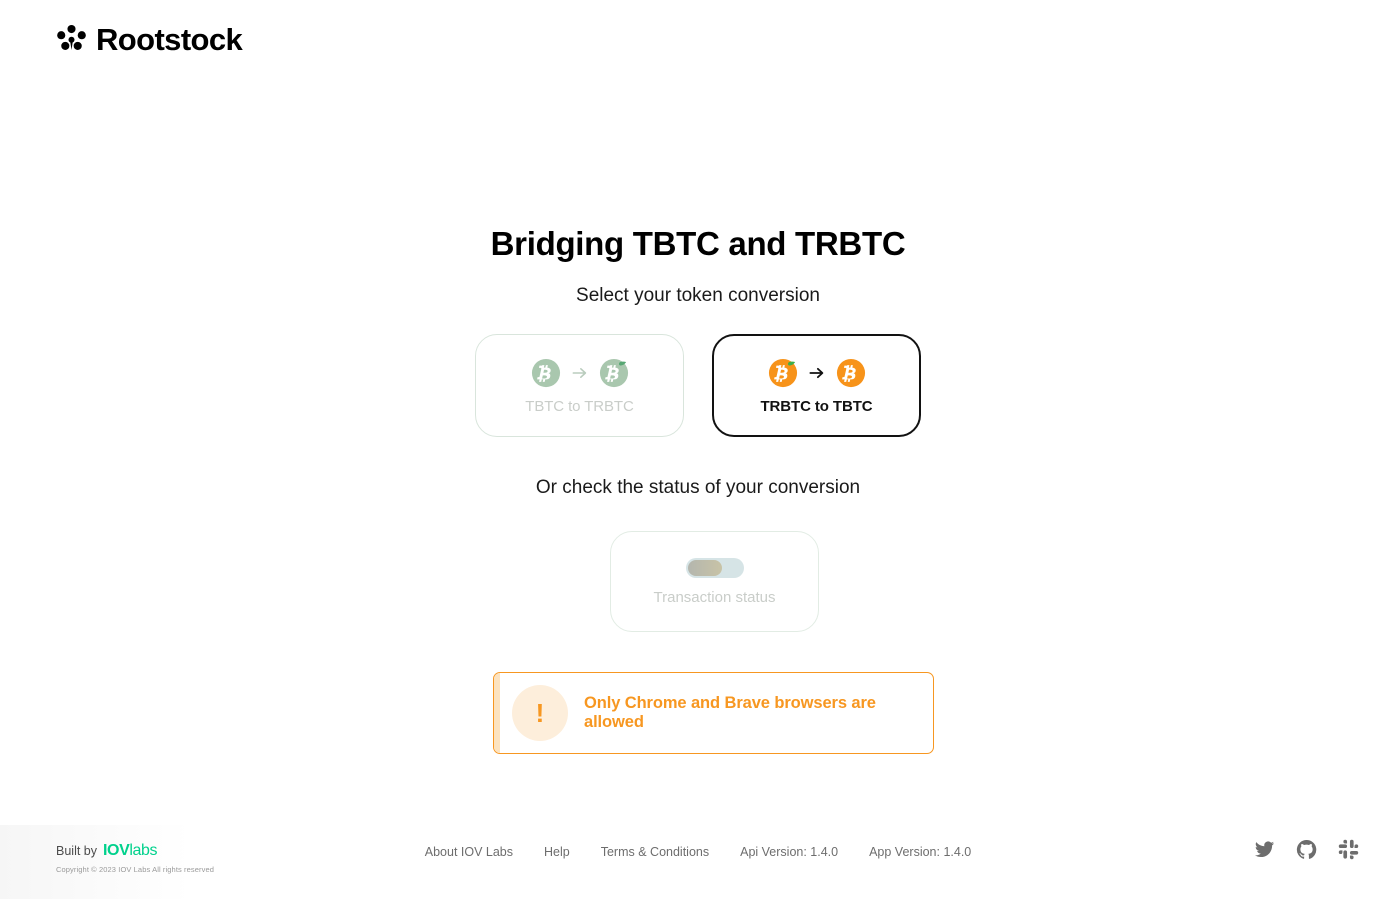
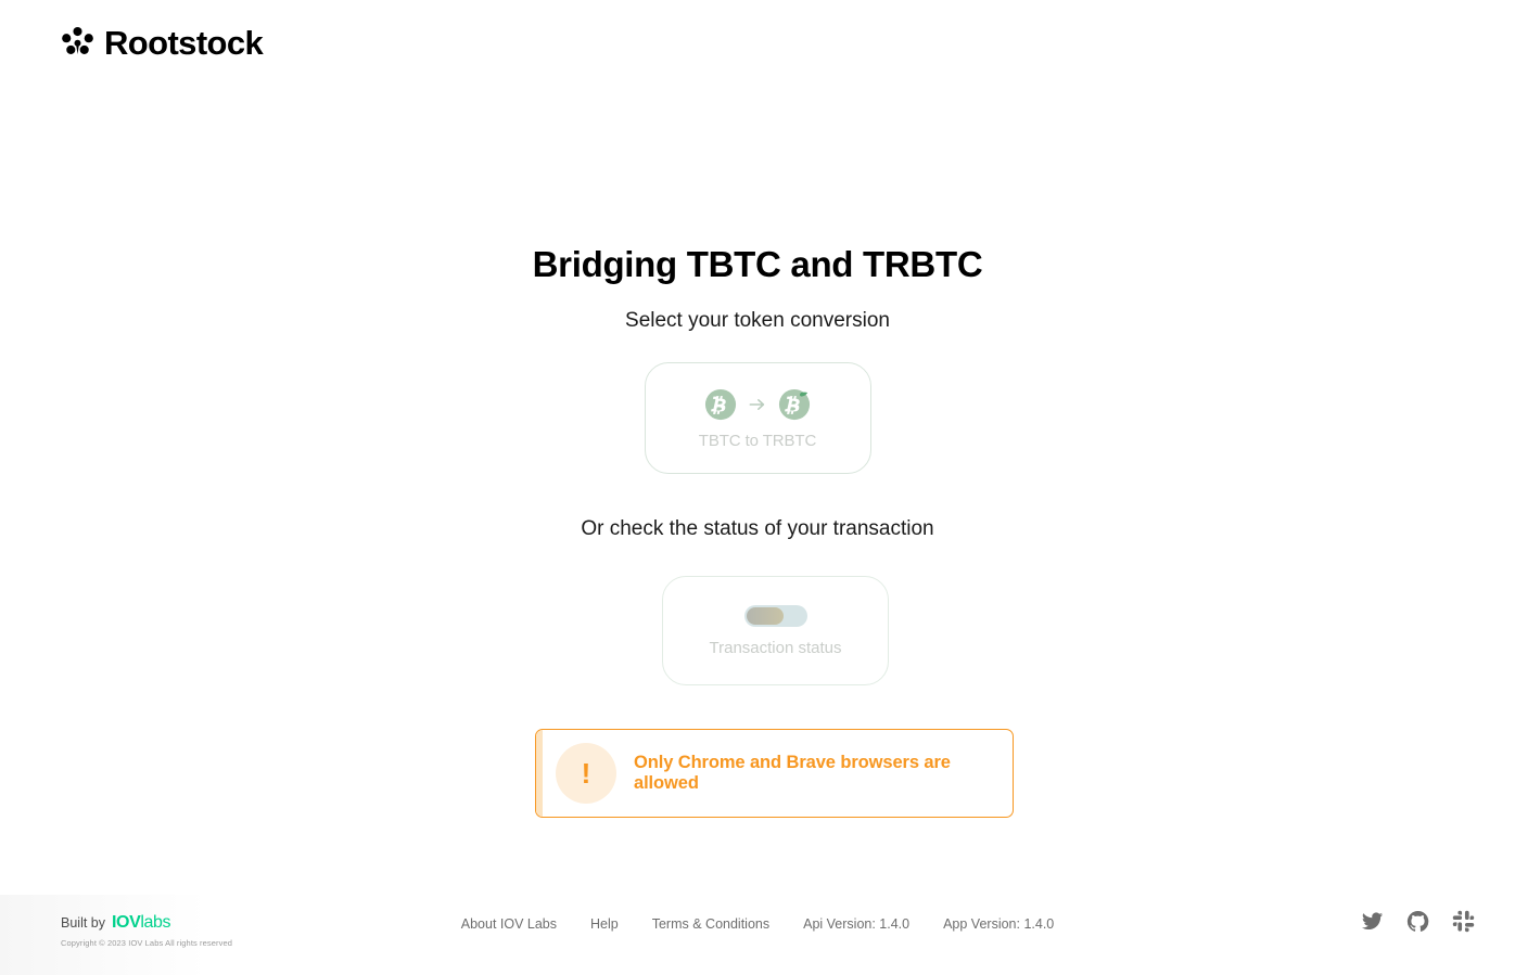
  Rootstock
  Bridging TBTC and TRBTC
  Select your token conversion
  TBTC to TRBTC
- TRBTC to TBTC
- Or check the status of your conversion
+ Or check the status of your transaction
  Transaction status
  !
  Only Chrome and Brave browsers are allowed
  Built by
  IOVlabs
  Copyright © 2023 IOV Labs All rights reserved
  About IOV Labs
  Help
  Terms & Conditions
  Api Version: 1.4.0
  App Version: 1.4.0
